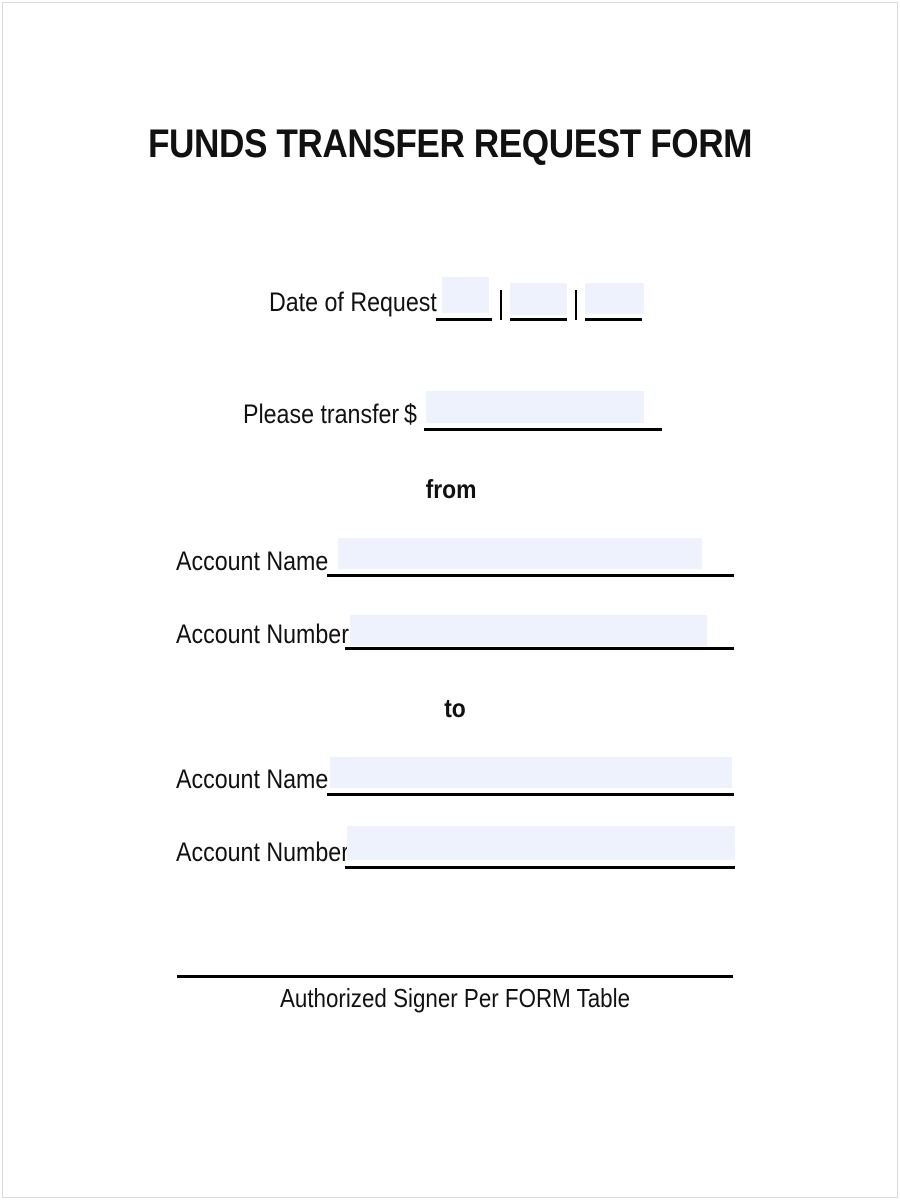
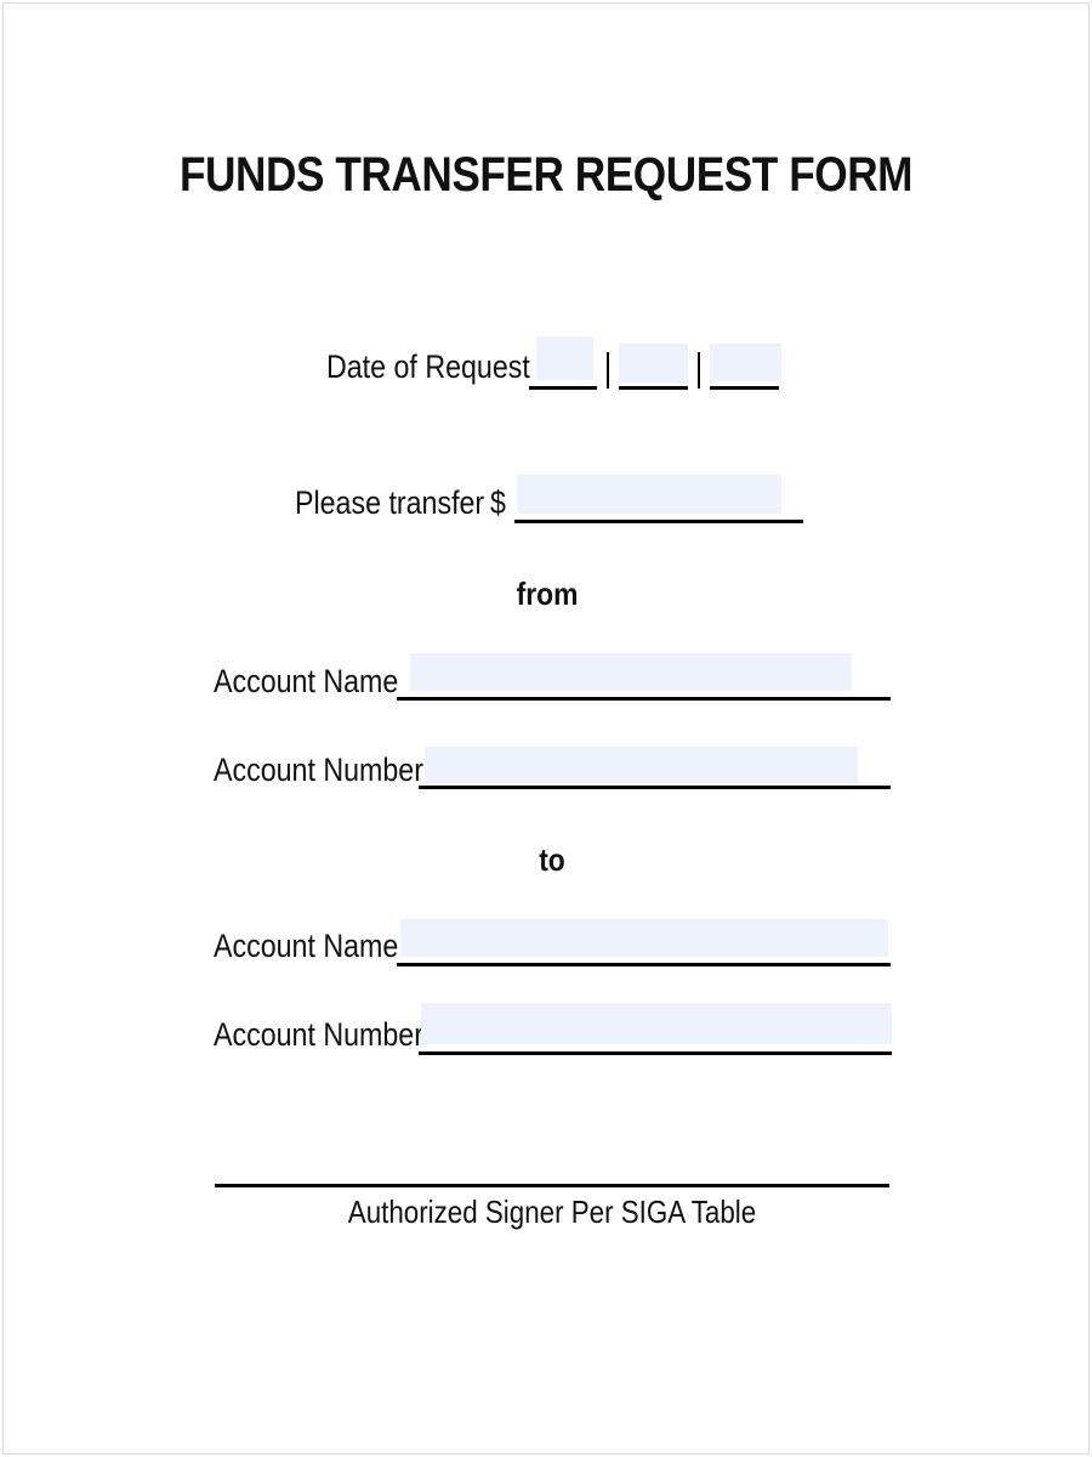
  FUNDS TRANSFER REQUEST FORM
  Date of Request
  Please transfer
  $
  from
  Account Name
  Account Number
  to
  Account Name
  Account Number
- Authorized Signer Per FORM Table
+ Authorized Signer Per SIGA Table
